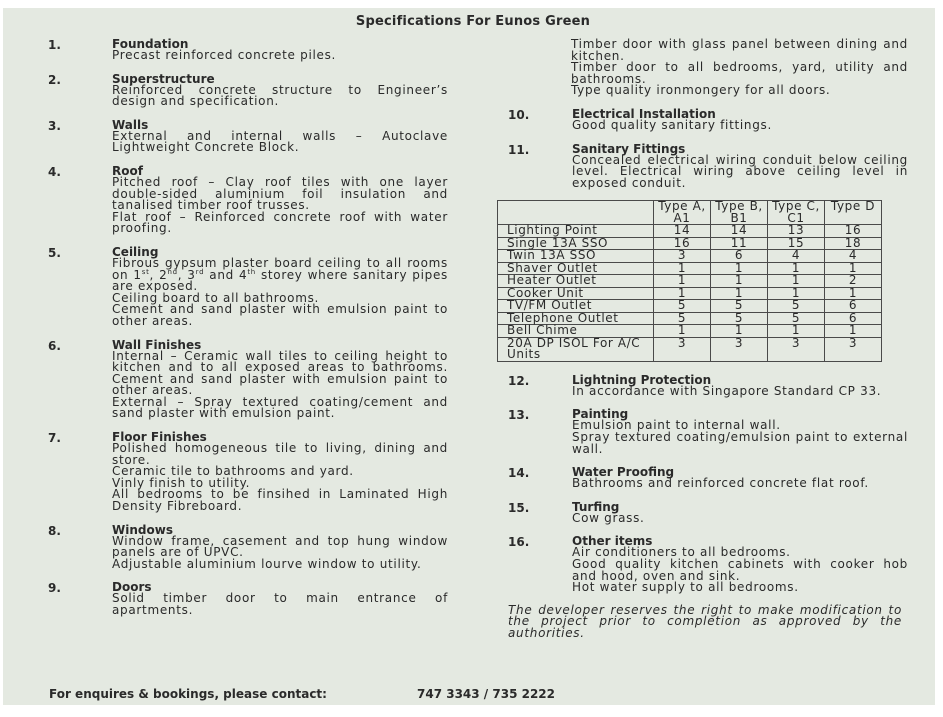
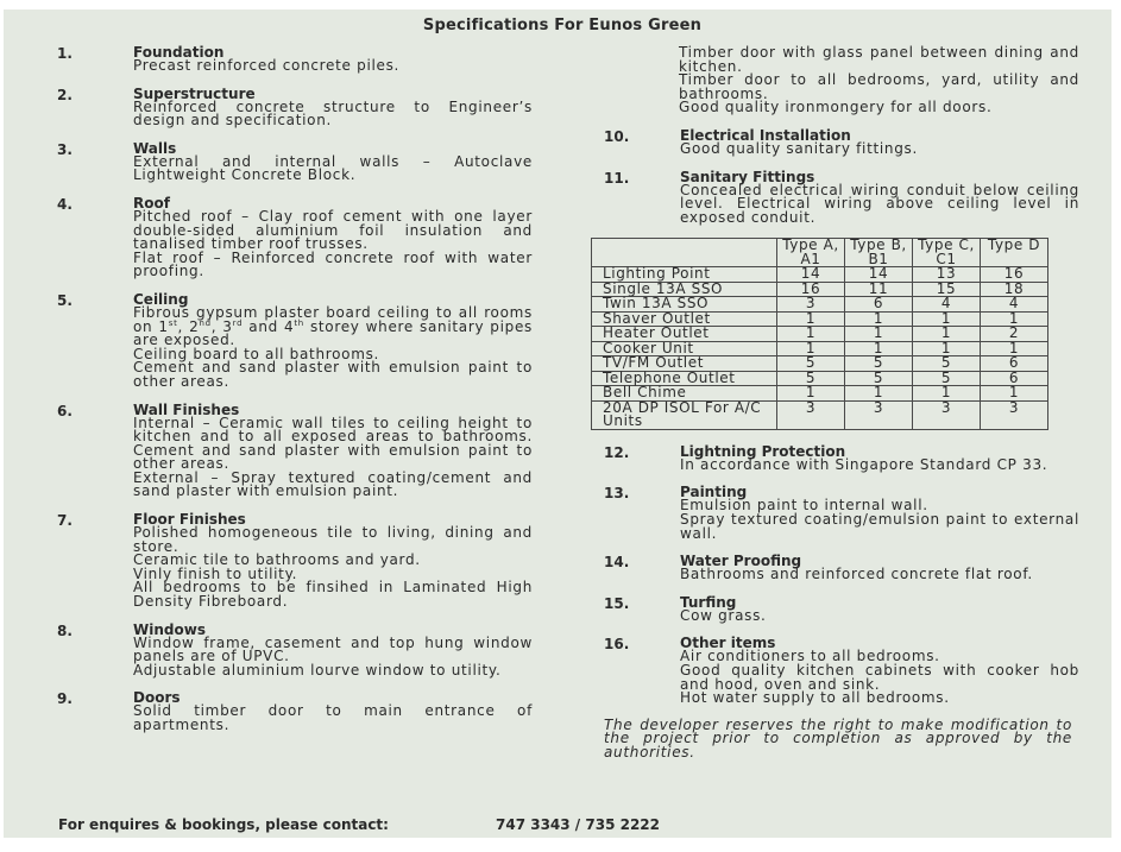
  Specifications For Eunos Green
  1.
  Foundation
  Precast reinforced concrete piles.
  2.
  Superstructure
  Reinforced concrete structure to Engineer’s design and specification.
  3.
  Walls
  External and internal walls – Autoclave Lightweight Concrete Block.
  4.
  Roof
- Pitched roof – Clay roof tiles with one layer double-sided aluminium foil insulation and tanalised timber roof trusses.
+ Pitched roof – Clay roof cement with one layer double-sided aluminium foil insulation and tanalised timber roof trusses.
  Flat roof – Reinforced concrete roof with water proofing.
  5.
  Ceiling
  Fibrous gypsum plaster board ceiling to all rooms on 1st, 2nd, 3rd and 4th storey where sanitary pipes are exposed.
  Ceiling board to all bathrooms.
  Cement and sand plaster with emulsion paint to other areas.
  6.
  Wall Finishes
  Internal – Ceramic wall tiles to ceiling height to kitchen and to all exposed areas to bathrooms. Cement and sand plaster with emulsion paint to other areas.
  External – Spray textured coating/cement and sand plaster with emulsion paint.
  7.
  Floor Finishes
  Polished homogeneous tile to living, dining and store.
  Ceramic tile to bathrooms and yard.
  Vinly finish to utility.
  All bedrooms to be finsihed in Laminated High Density Fibreboard.
  8.
  Windows
  Window frame, casement and top hung window panels are of UPVC.
  Adjustable aluminium lourve window to utility.
  9.
  Doors
  Solid timber door to main entrance of apartments.
  Timber door with glass panel between dining and kitchen.
  Timber door to all bedrooms, yard, utility and bathrooms.
- Type quality ironmongery for all doors.
+ Good quality ironmongery for all doors.
  10.
  Electrical Installation
  Good quality sanitary fittings.
  11.
  Sanitary Fittings
  Concealed electrical wiring conduit below ceiling level. Electrical wiring above ceiling level in exposed conduit.
  	Type A, A1	Type B, B1	Type C, C1	Type D
  Lighting Point	14	14	13	16
  Single 13A SSO	16	11	15	18
  Twin 13A SSO	3	6	4	4
  Shaver Outlet	1	1	1	1
  Heater Outlet	1	1	1	2
  Cooker Unit	1	1	1	1
  TV/FM Outlet	5	5	5	6
  Telephone Outlet	5	5	5	6
  Bell Chime	1	1	1	1
  20A DP ISOL For A/C Units	3	3	3	3
  12.
  Lightning Protection
  In accordance with Singapore Standard CP 33.
  13.
  Painting
  Emulsion paint to internal wall.
  Spray textured coating/emulsion paint to external wall.
  14.
  Water Proofing
  Bathrooms and reinforced concrete flat roof.
  15.
  Turfing
  Cow grass.
  16.
  Other items
  Air conditioners to all bedrooms.
  Good quality kitchen cabinets with cooker hob and hood, oven and sink.
  Hot water supply to all bedrooms.
  The developer reserves the right to make modification to the project prior to completion as approved by the authorities.
  For enquires & bookings, please contact:
  747 3343 / 735 2222
